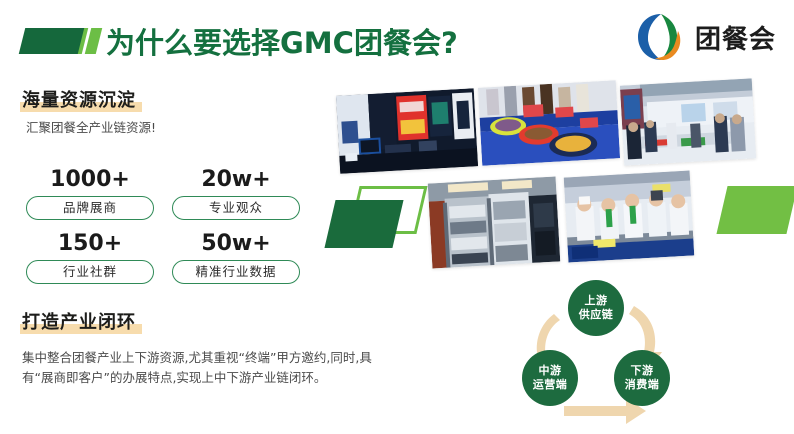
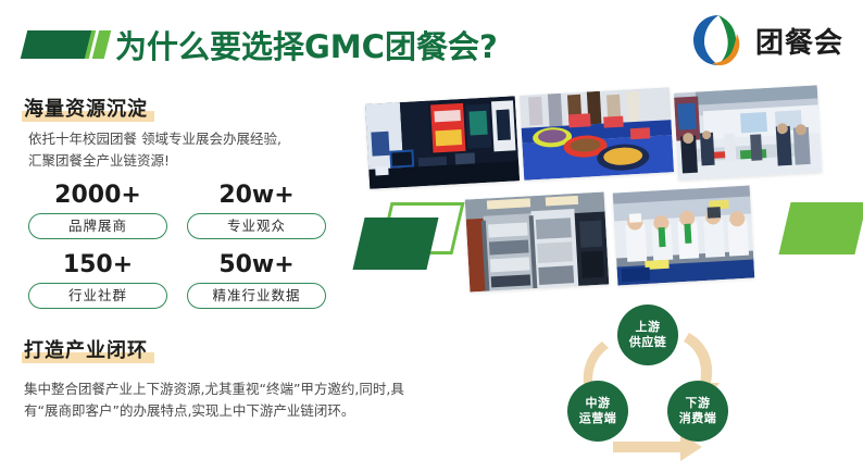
  为什么要选择GMC团餐会?
  团餐会
  海量资源沉淀
+ 依托十年校园团餐 领域专业展会办展经验,
  汇聚团餐全产业链资源!
- 1000+
+ 2000+
  品牌展商
  20w+
  专业观众
  150+
  行业社群
  50w+
  精准行业数据
  打造产业闭环
  集中整合团餐产业上下游资源,尤其重视“终端”甲方邀约,同时,具
  有“展商即客户”的办展特点,实现上中下游产业链闭环。
  上游
  供应链
  中游
  运营端
  下游
  消费端
